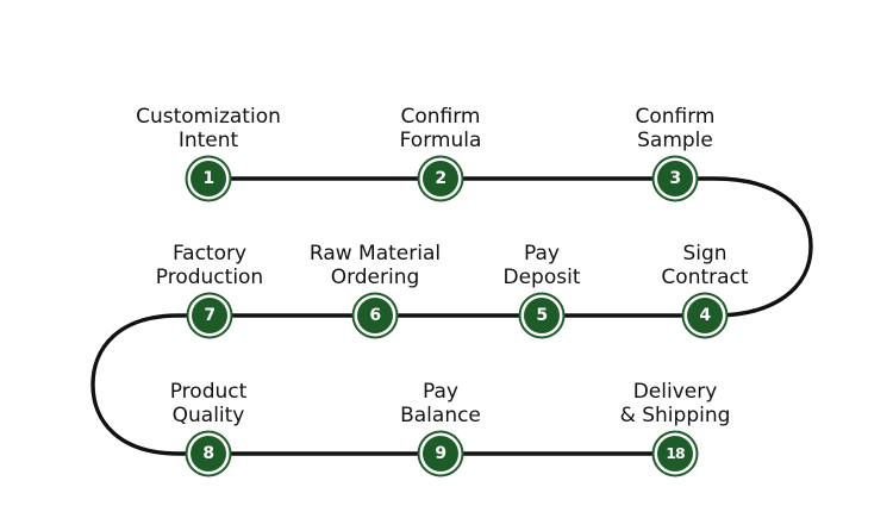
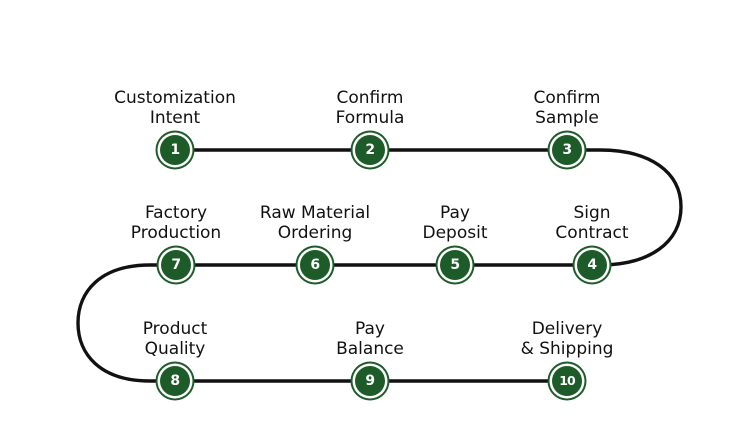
  Customization
  Intent
  1
  Confirm
  Formula
  2
  Confirm
  Sample
  3
  Sign
  Contract
  4
  Pay
  Deposit
  5
  Raw Material
  Ordering
  6
  Factory
  Production
  7
  Product
  Quality
  8
  Pay
  Balance
  9
  Delivery
  & Shipping
- 18
+ 10
